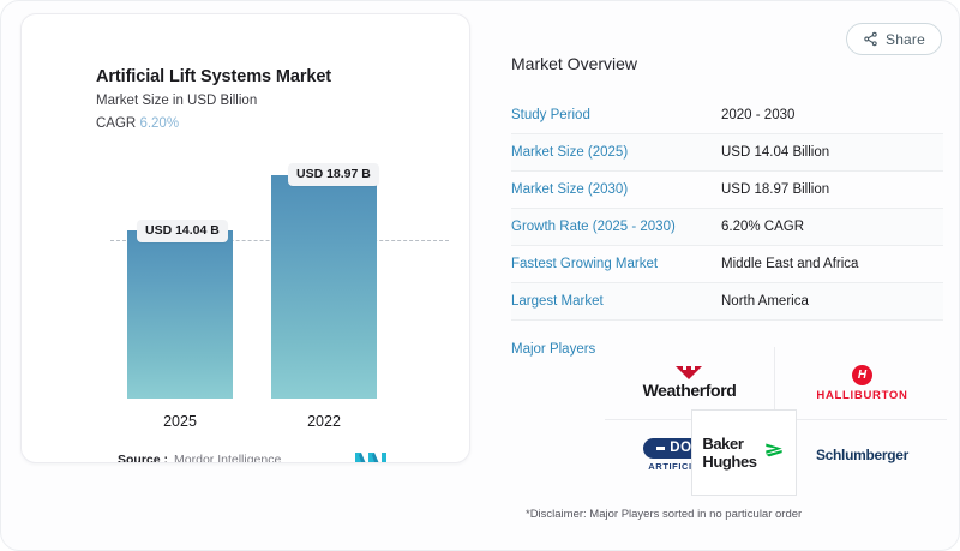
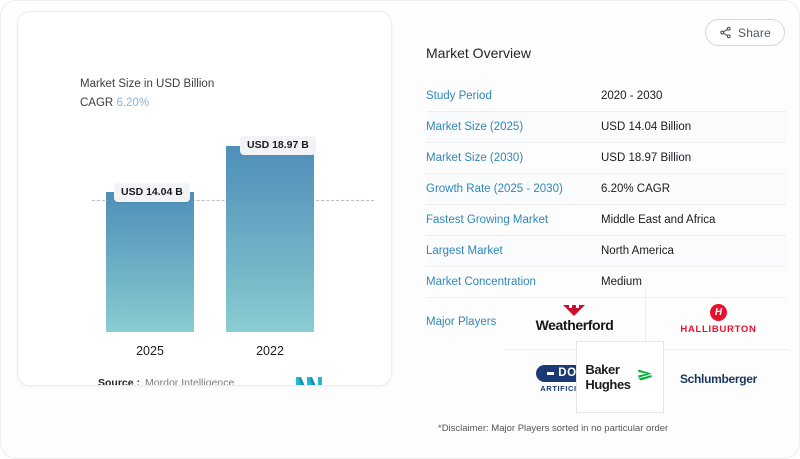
  Share
- Artificial Lift Systems Market
  Market Size in USD Billion
  CAGR 6.20%
  USD 14.04 B
  USD 18.97 B
  2025
  2022
  Source :
  Mordor Intelligence
  Market Overview
  Study Period
  2020 - 2030
  Market Size (2025)
  USD 14.04 Billion
  Market Size (2030)
  USD 18.97 Billion
  Growth Rate (2025 - 2030)
  6.20% CAGR
  Fastest Growing Market
  Middle East and Africa
  Largest Market
  North America
+ Market Concentration
+ Medium
  Major Players
  Weatherford
  H
  HALLIBURTON
  Schlumberger
  Baker
  Hughes
  *Disclaimer: Major Players sorted in no particular order
